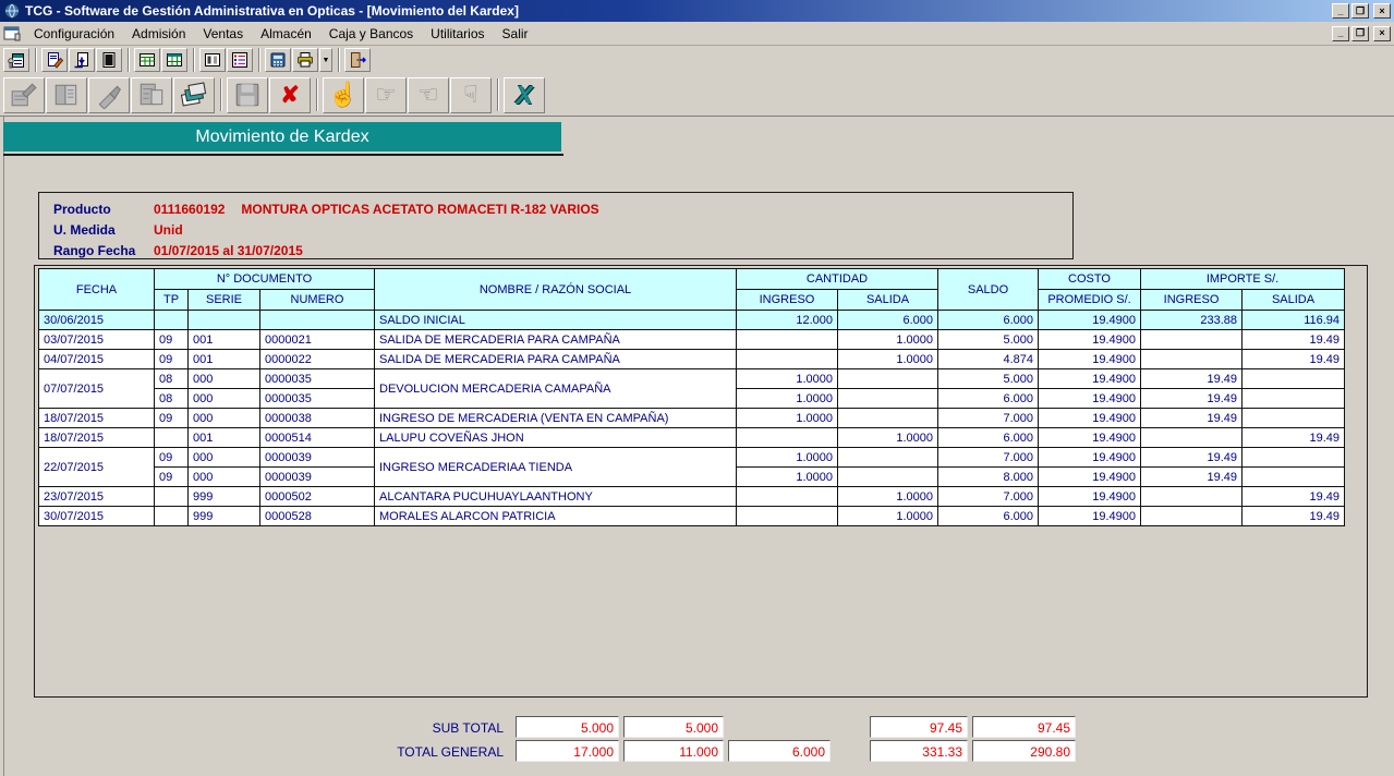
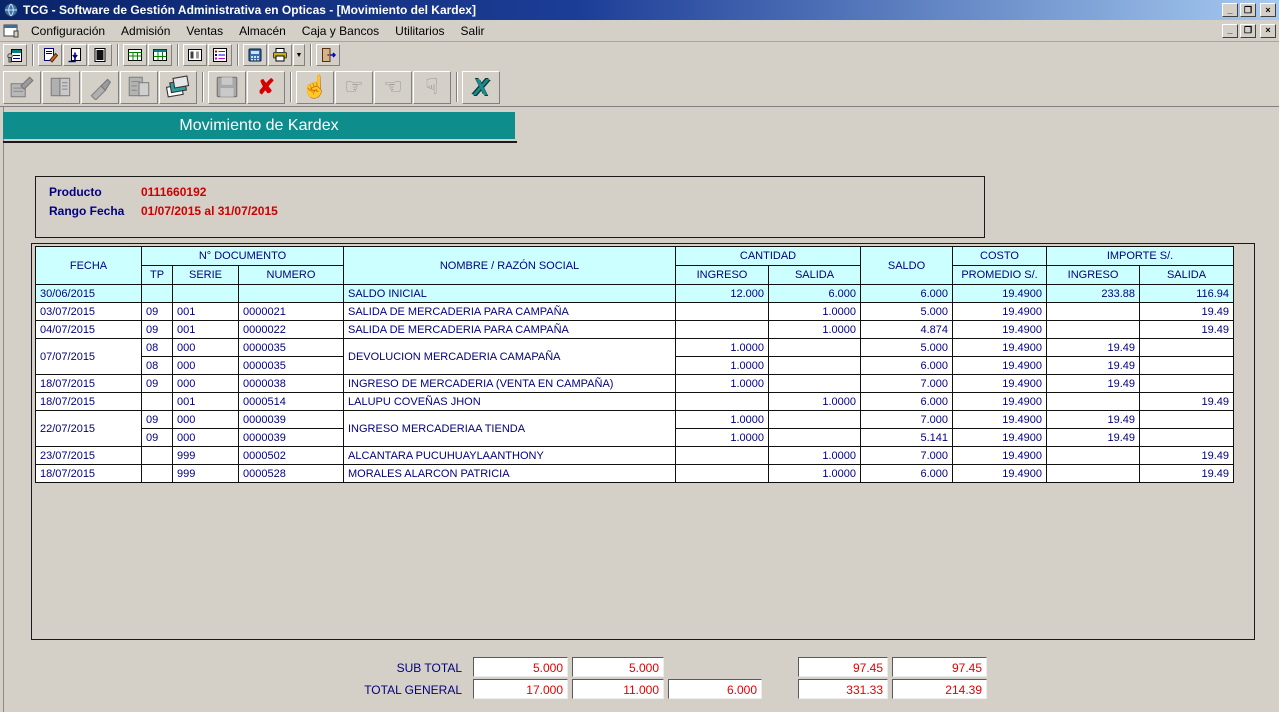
  TCG - Software de Gestión Administrativa en Opticas - [Movimiento del Kardex]
  _
  ❐
  ×
  Configuración
  Admisión
  Ventas
  Almacén
  Caja y Bancos
  Utilitarios
  Salir
  _
  ❐
  ×
  ✘
  ☝
  ☞
  ☜
  ☟
  X
  Movimiento de Kardex
  Producto
  0111660192
- MONTURA OPTICAS ACETATO ROMACETI R-182 VARIOS
- U. Medida
- Unid
  Rango Fecha
  01/07/2015 al 31/07/2015
  FECHA	N° DOCUMENTO	NOMBRE / RAZÓN SOCIAL	CANTIDAD	SALDO	COSTO	IMPORTE S/.
  TP	SERIE	NUMERO	INGRESO	SALIDA	PROMEDIO S/.	INGRESO	SALIDA
  30/06/2015				SALDO INICIAL	12.000	6.000	6.000	19.4900	233.88	116.94
  03/07/2015	09	001	0000021	SALIDA DE MERCADERIA PARA CAMPAÑA		1.0000	5.000	19.4900		19.49
  04/07/2015	09	001	0000022	SALIDA DE MERCADERIA PARA CAMPAÑA		1.0000	4.874	19.4900		19.49
  07/07/2015	08	000	0000035	DEVOLUCION MERCADERIA CAMAPAÑA	1.0000		5.000	19.4900	19.49
  08	000	0000035	1.0000		6.000	19.4900	19.49
  18/07/2015	09	000	0000038	INGRESO DE MERCADERIA (VENTA EN CAMPAÑA)	1.0000		7.000	19.4900	19.49
  18/07/2015		001	0000514	LALUPU COVEÑAS JHON		1.0000	6.000	19.4900		19.49
  22/07/2015	09	000	0000039	INGRESO MERCADERIAA TIENDA	1.0000		7.000	19.4900	19.49
- 09	000	0000039	1.0000		8.000	19.4900	19.49
+ 09	000	0000039	1.0000		5.141	19.4900	19.49
  23/07/2015		999	0000502	ALCANTARA PUCUHUAYLAANTHONY		1.0000	7.000	19.4900		19.49
- 30/07/2015		999	0000528	MORALES ALARCON PATRICIA		1.0000	6.000	19.4900		19.49
+ 18/07/2015		999	0000528	MORALES ALARCON PATRICIA		1.0000	6.000	19.4900		19.49
  SUB TOTAL
  5.000
  5.000
  97.45
  97.45
  TOTAL GENERAL
  17.000
  11.000
  6.000
  331.33
- 290.80
+ 214.39
